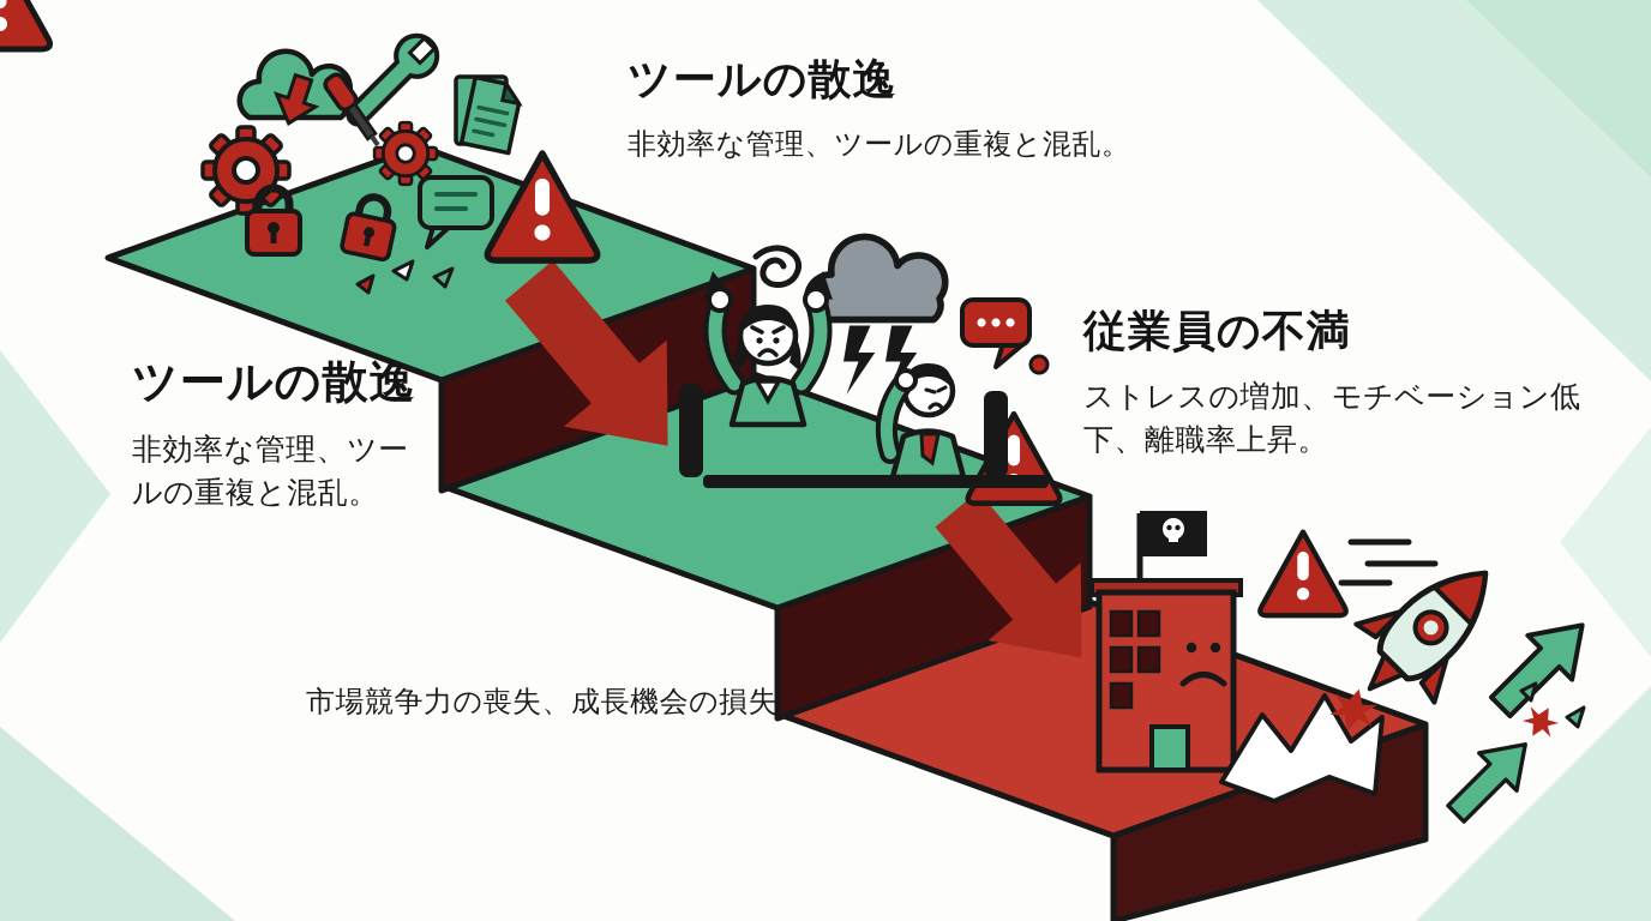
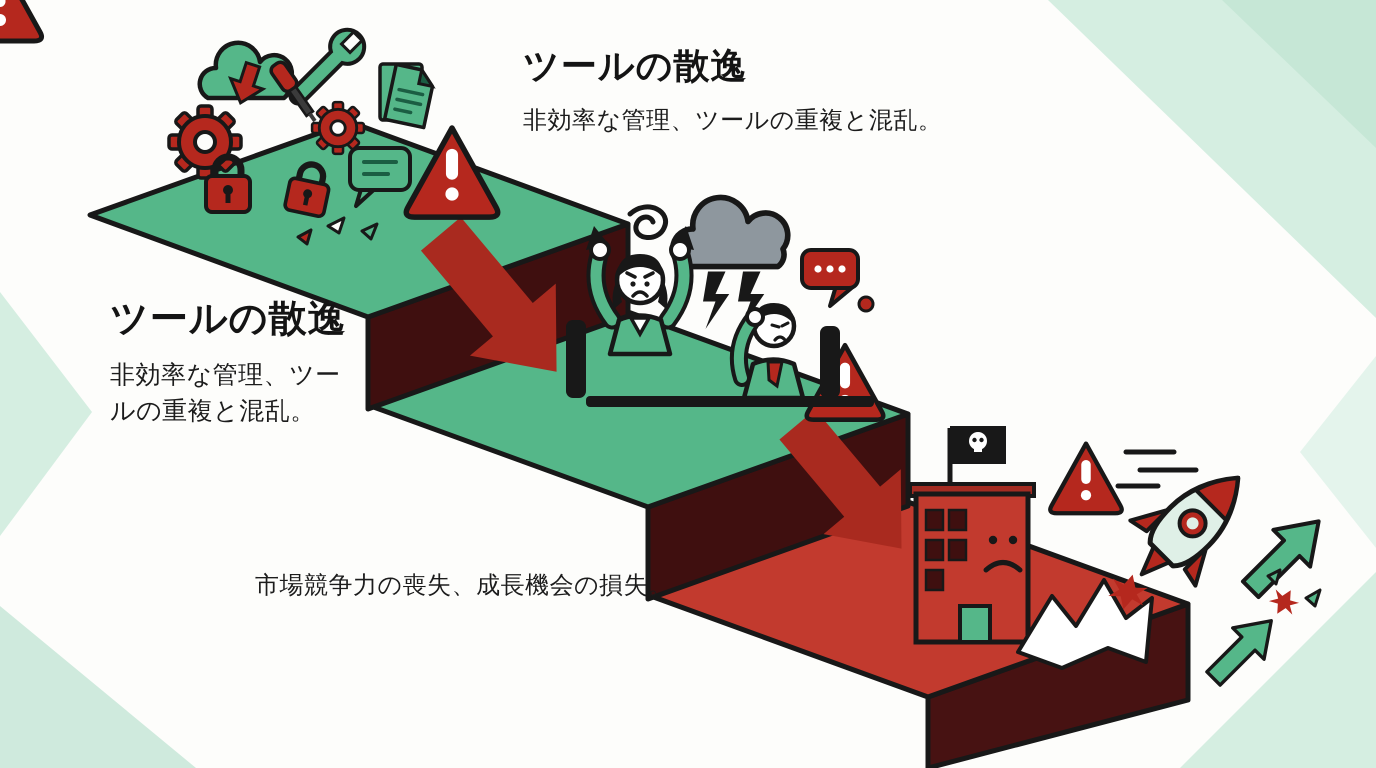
  ツールの散逸
  非効率な管理、ツールの重複と混乱。
  ツールの散逸
  非効率な管理、ツールの重複と混乱。
- 従業員の不満
- ストレスの増加、モチベーション低下、離職率上昇。
  市場競争力の喪失、成長機会の損失。
